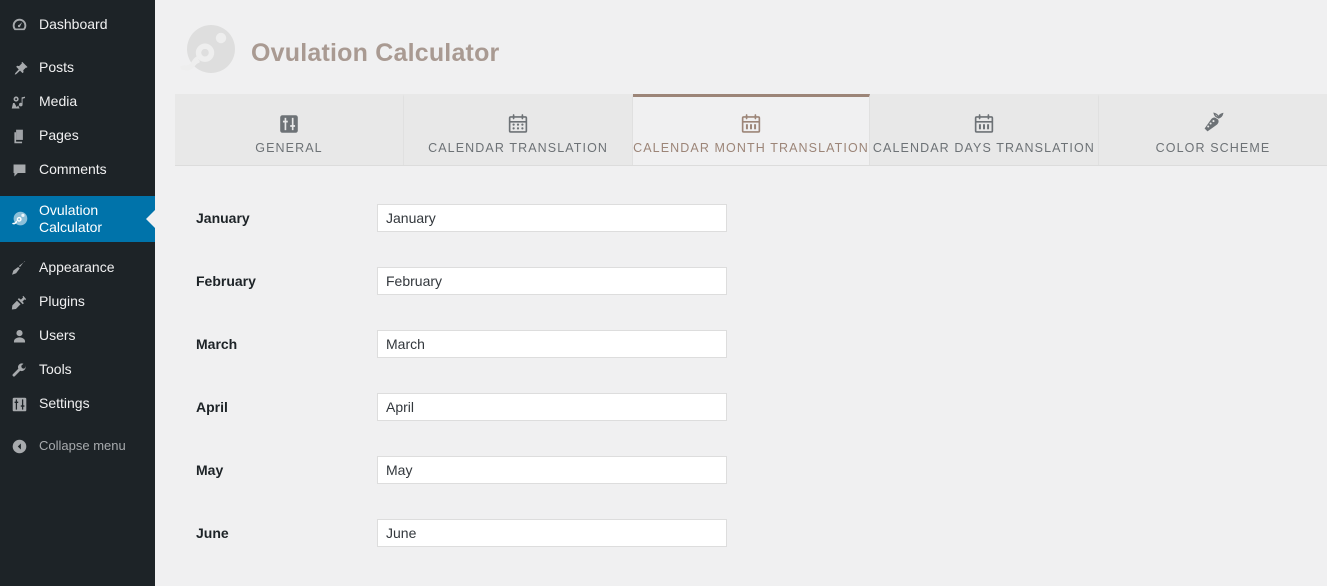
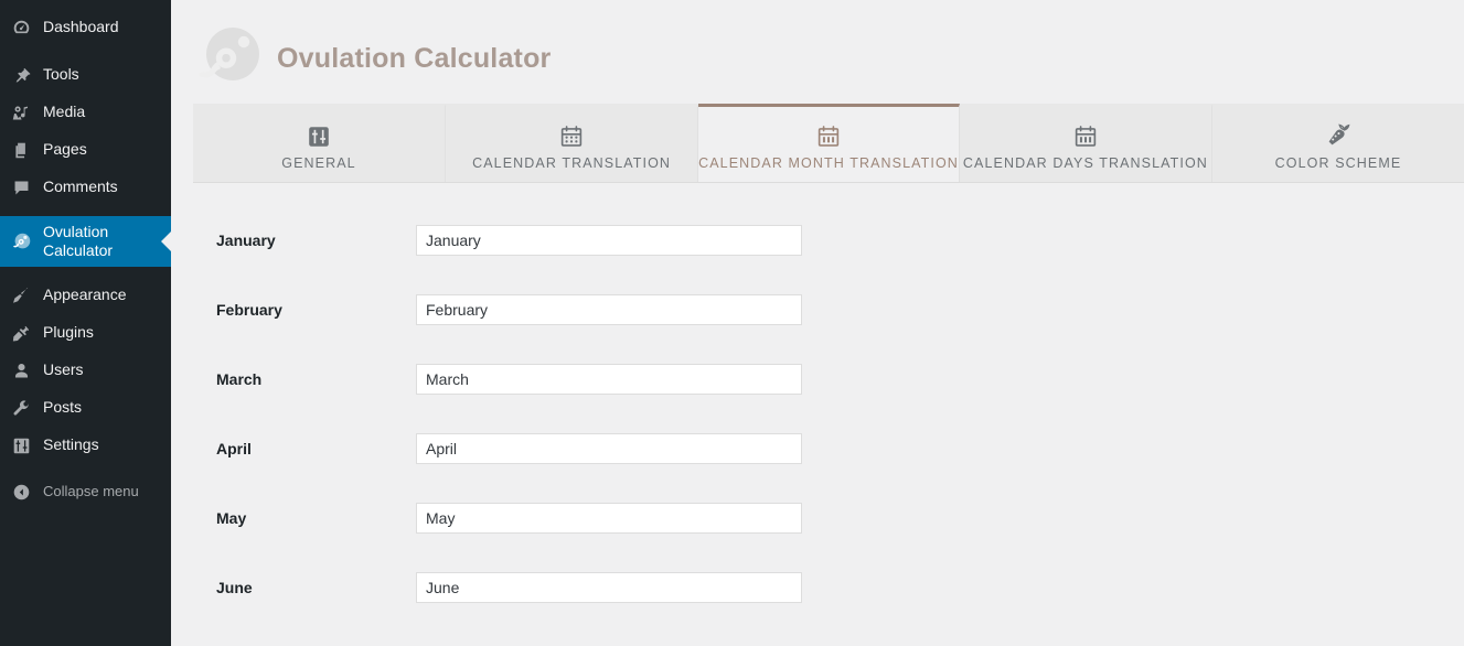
  Dashboard
- Posts
+ Tools
  Media
  Pages
  Comments
  Ovulation Calculator
  Appearance
  Plugins
  Users
- Tools
+ Posts
  Settings
  Collapse menu
  Ovulation Calculator
  GENERAL
  CALENDAR TRANSLATION
  CALENDAR MONTH TRANSLATION
  CALENDAR DAYS TRANSLATION
  COLOR SCHEME
  January
  January
  February
  February
  March
  March
  April
  April
  May
  May
  June
  June
